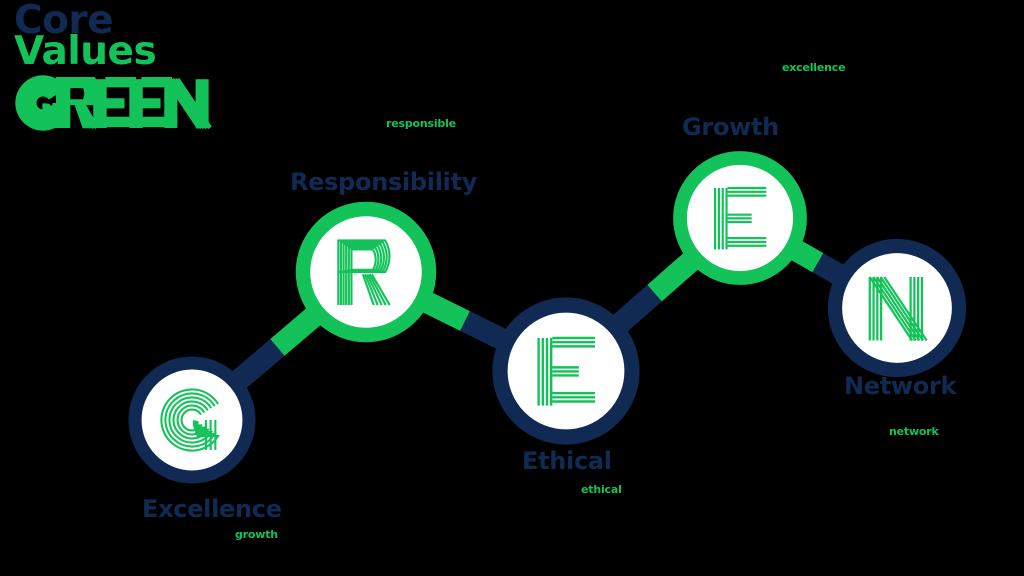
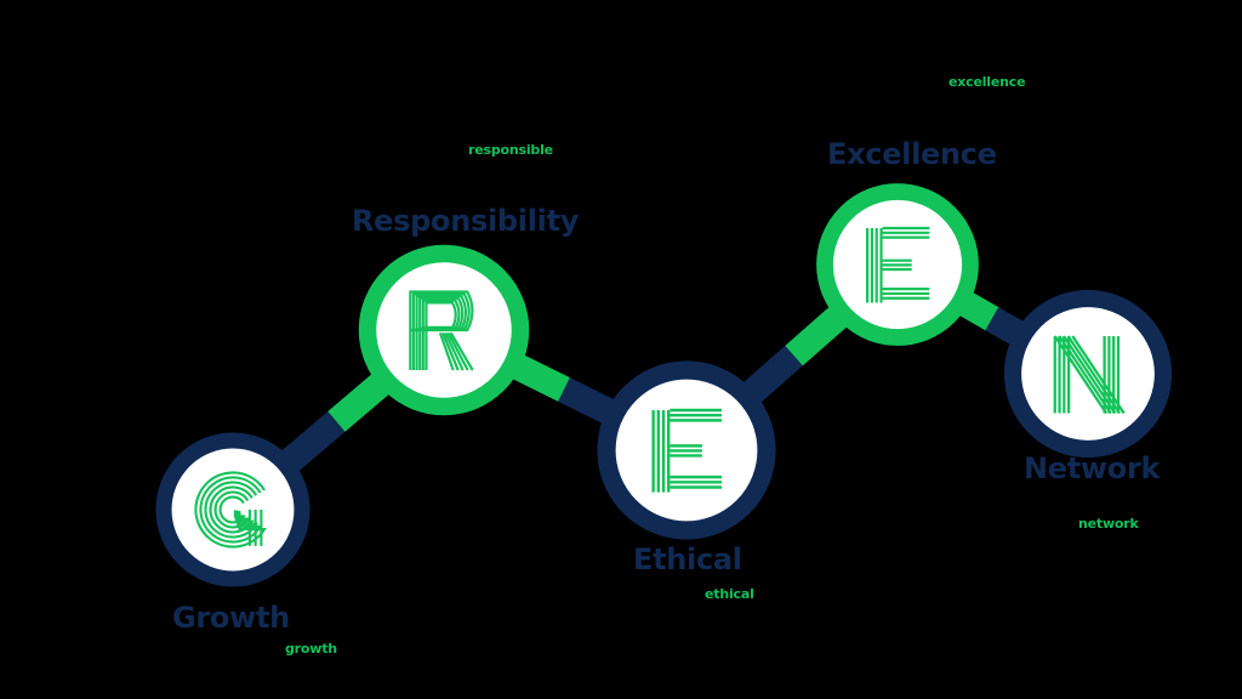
- Core
- Values
- Excellence
+ Growth
  growth
  Responsibility
  responsible
  Ethical
  ethical
- Growth
+ Excellence
  excellence
  Network
  network
